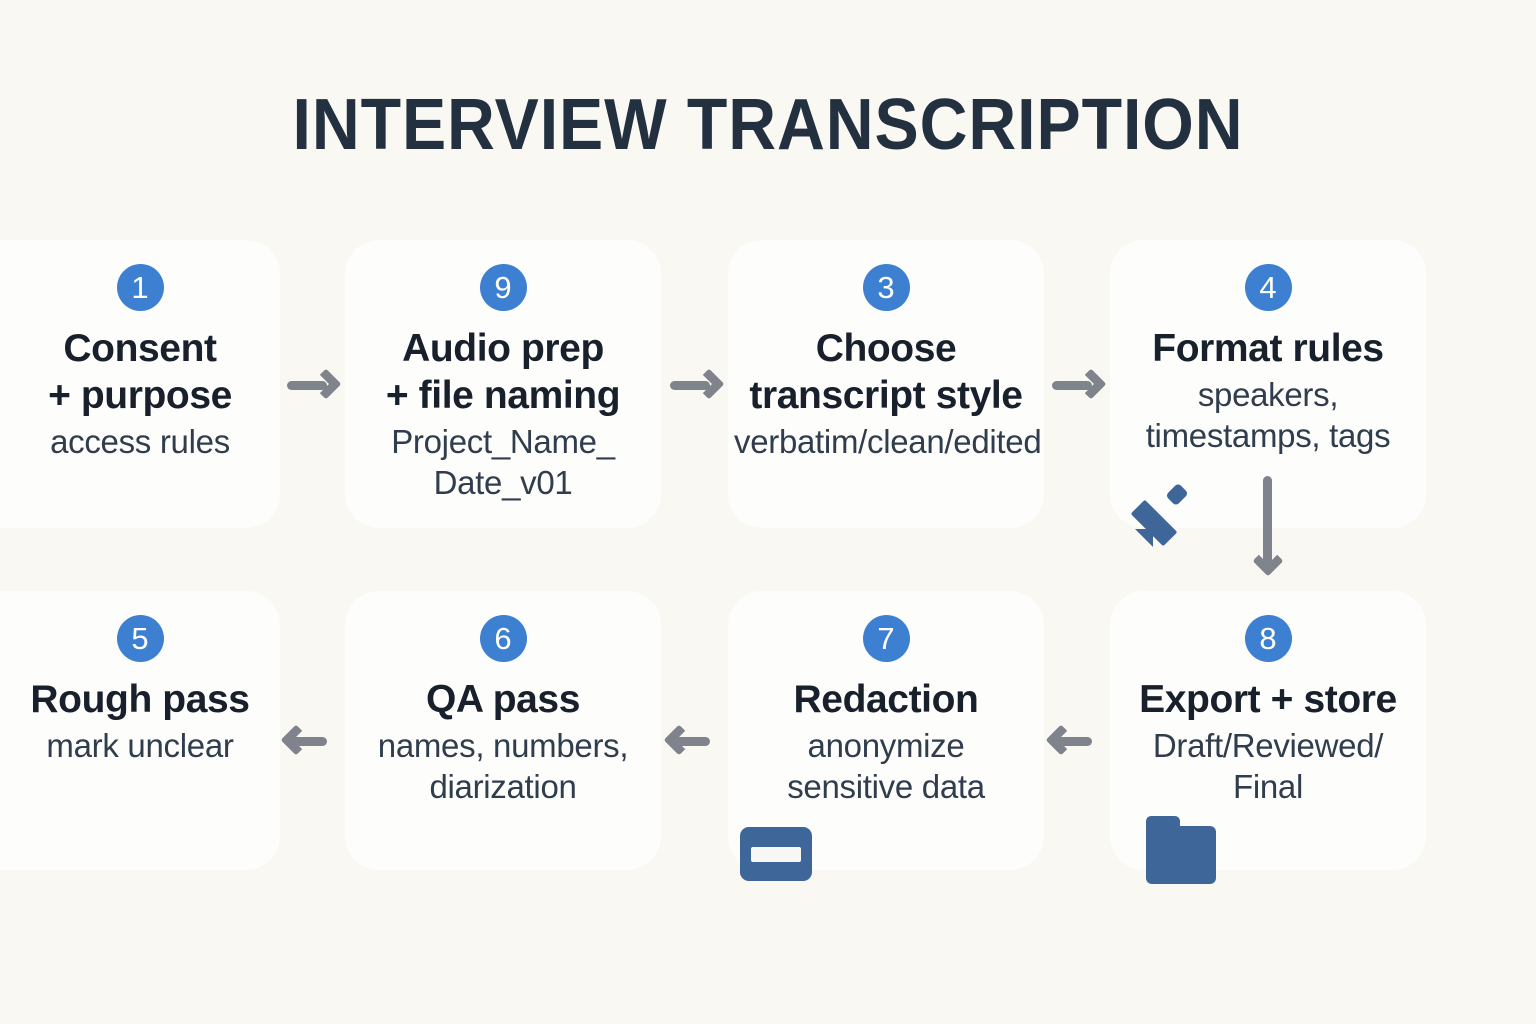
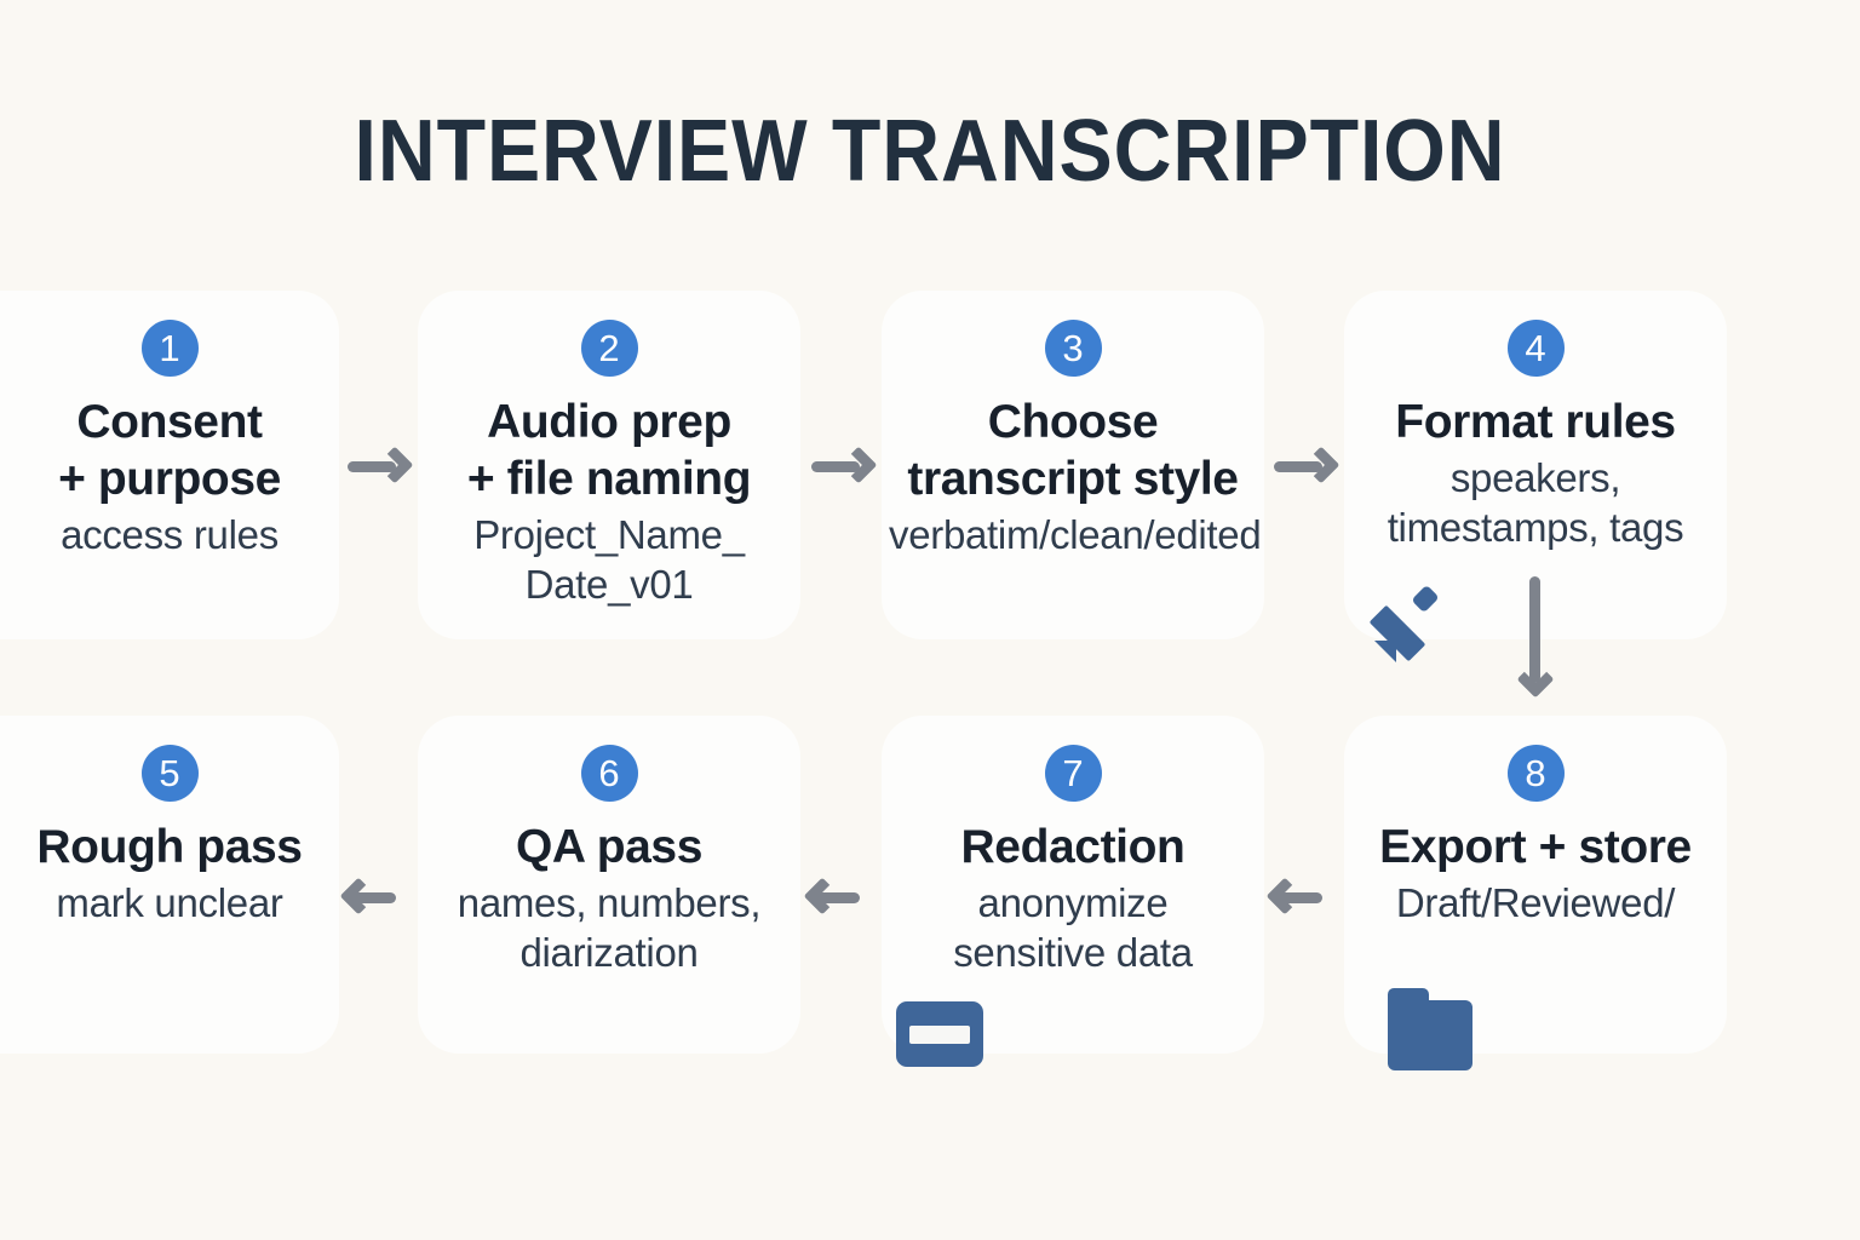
  INTERVIEW TRANSCRIPTION
  1
  Consent
  + purpose
  access rules
- 9
+ 2
  Audio prep
  + file naming
  Project_Name_
  Date_v01
  3
  Choose
  transcript style
  verbatim/clean/edited
  4
  Format rules
  speakers,
  timestamps, tags
  5
  Rough pass
  mark unclear
  6
  QA pass
  names, numbers,
  diarization
  7
  Redaction
  anonymize
  sensitive data
  8
  Export + store
  Draft/Reviewed/
- Final
